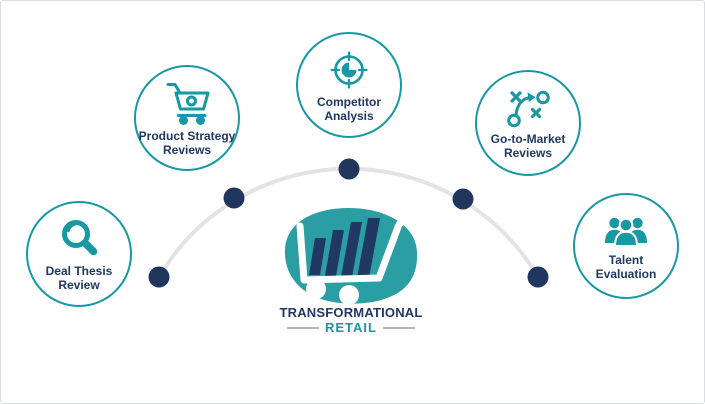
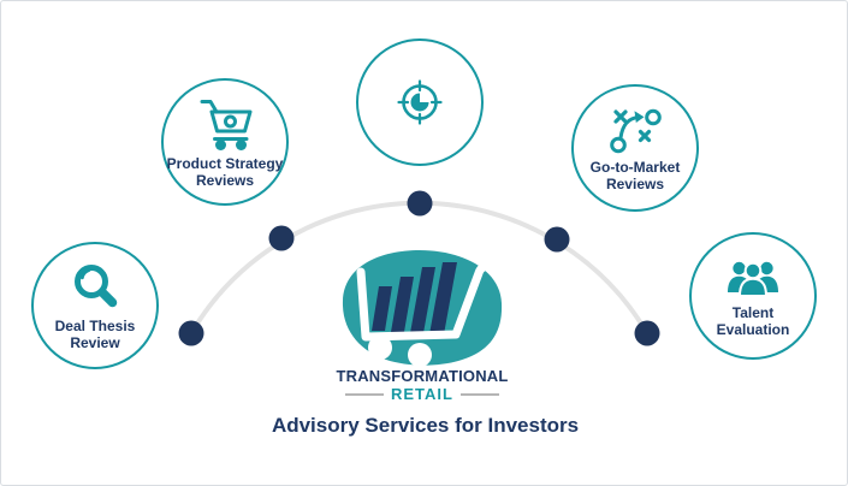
  Deal Thesis
  Review
  Product Strategy
  Reviews
- Competitor
- Analysis
  Go-to-Market
  Reviews
  Talent
  Evaluation
  TRANSFORMATIONAL
  RETAIL
+ Advisory Services for Investors
